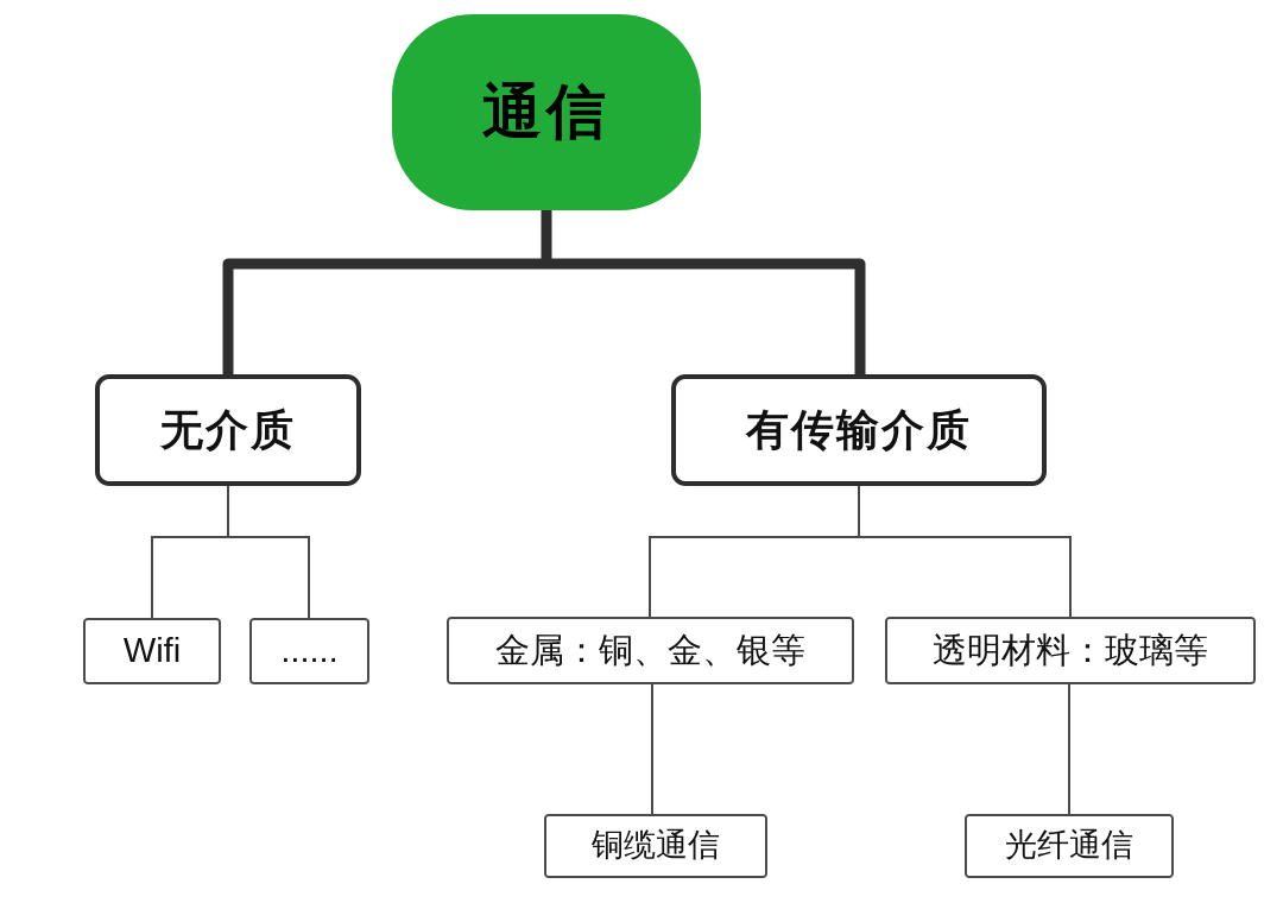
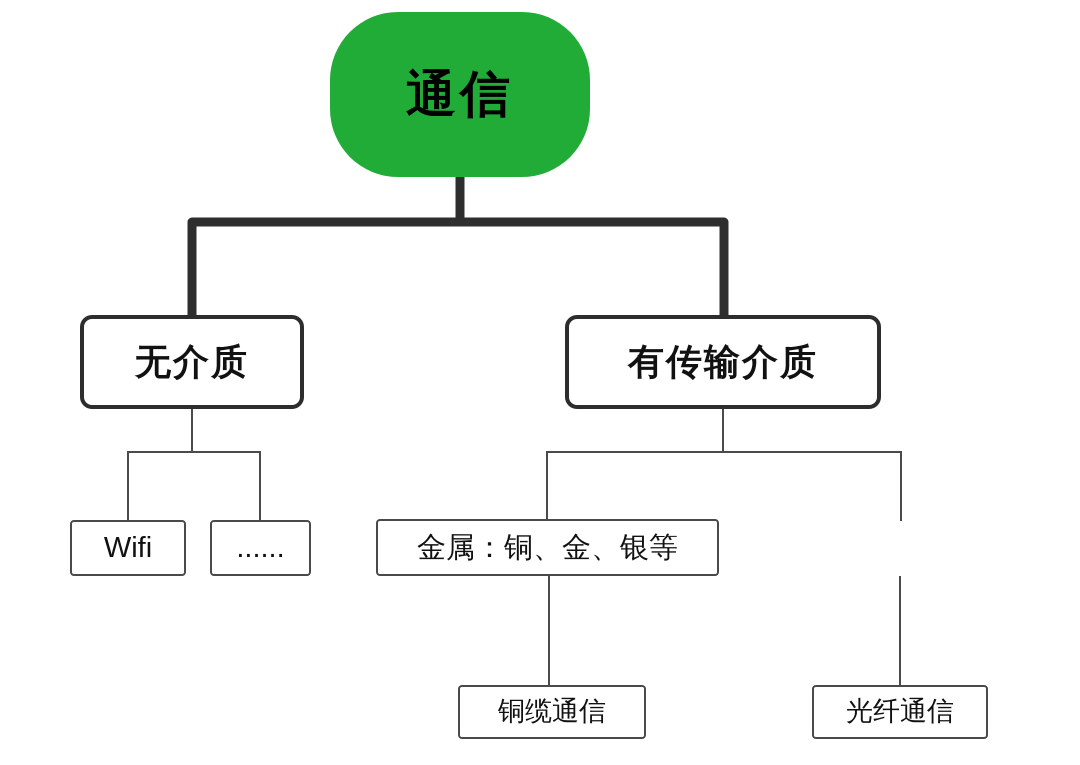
  通信
  无介质
  有传输介质
  Wifi
  ......
  金属：铜、金、银等
- 透明材料：玻璃等
  铜缆通信
  光纤通信
